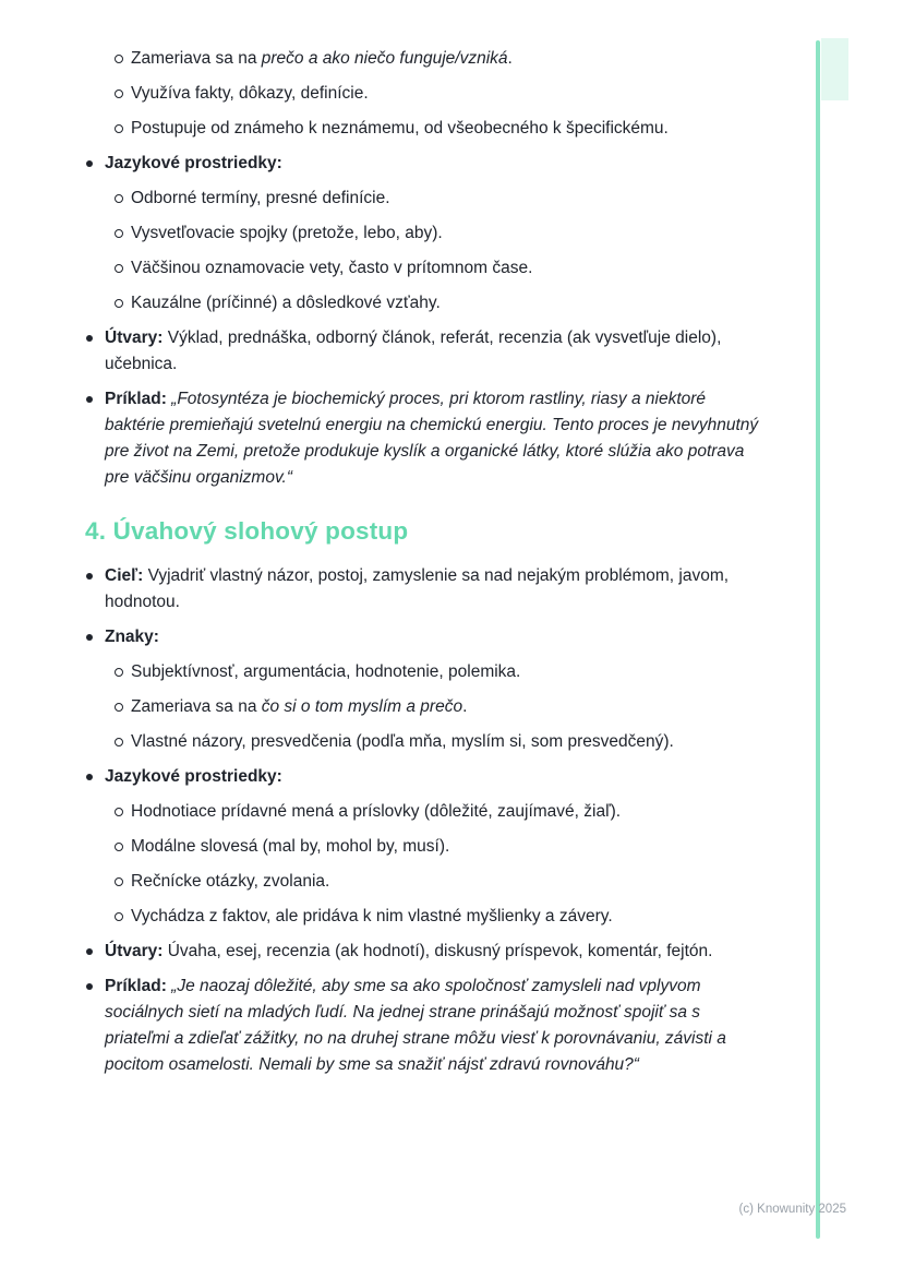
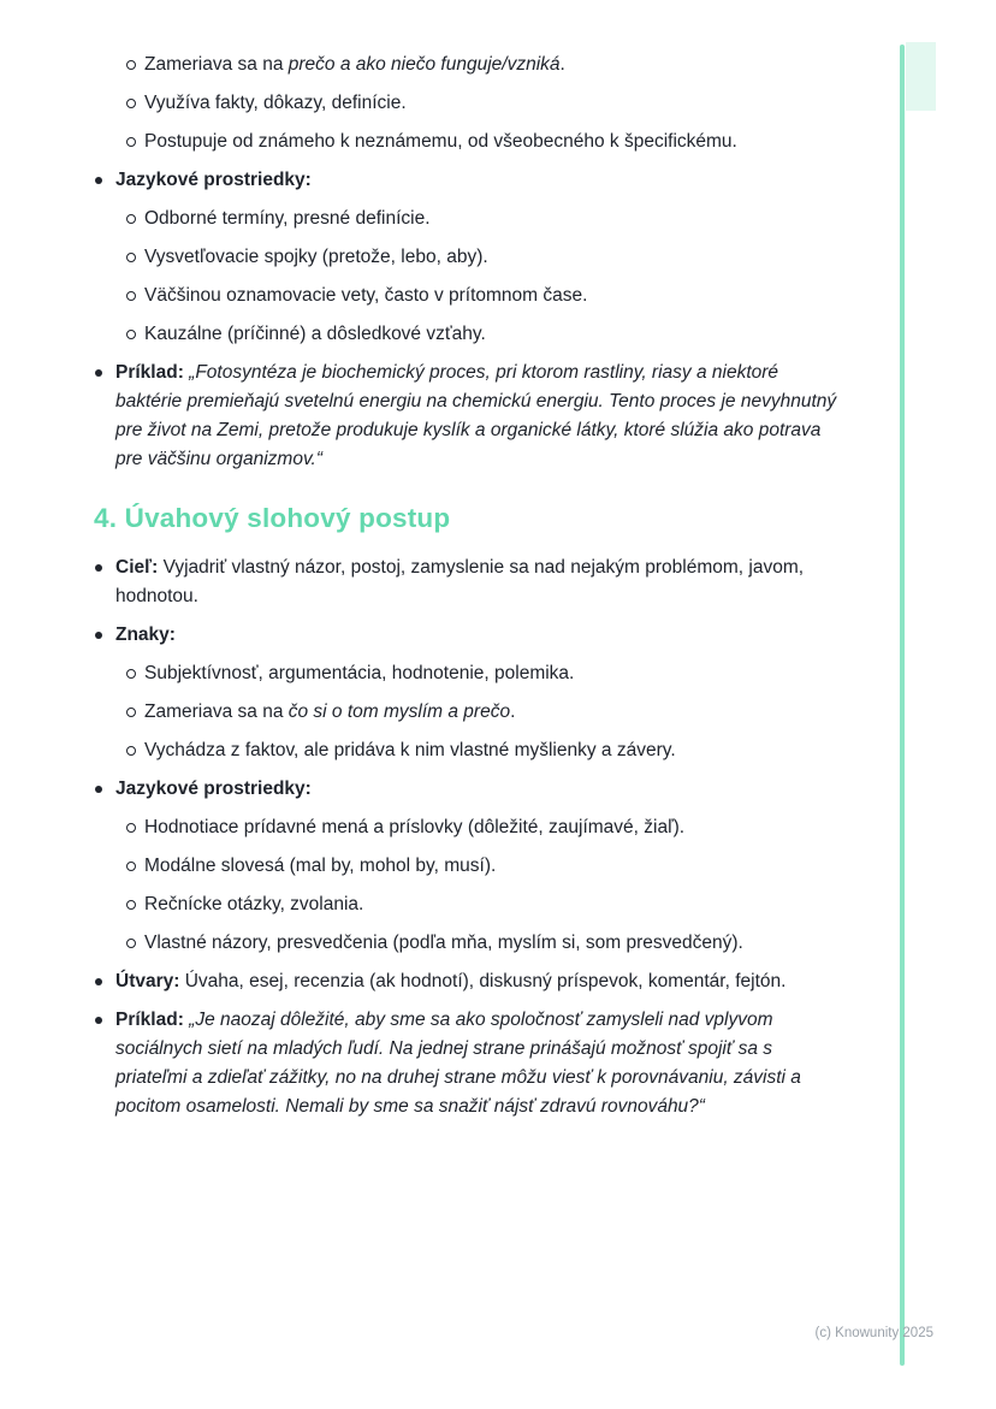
  Zameriava sa na prečo a ako niečo funguje/vzniká.
  Využíva fakty, dôkazy, definície.
  Postupuje od známeho k neznámemu, od všeobecného k špecifickému.
  Jazykové prostriedky:
  Odborné termíny, presné definície.
  Vysvetľovacie spojky (pretože, lebo, aby).
  Väčšinou oznamovacie vety, často v prítomnom čase.
  Kauzálne (príčinné) a dôsledkové vzťahy.
- Útvary: Výklad, prednáška, odborný článok, referát, recenzia (ak vysvetľuje dielo), učebnica.
  Príklad: „Fotosyntéza je biochemický proces, pri ktorom rastliny, riasy a niektoré baktérie premieňajú svetelnú energiu na chemickú energiu. Tento proces je nevyhnutný pre život na Zemi, pretože produkuje kyslík a organické látky, ktoré slúžia ako potrava pre väčšinu organizmov.“
  4. Úvahový slohový postup
  Cieľ: Vyjadriť vlastný názor, postoj, zamyslenie sa nad nejakým problémom, javom, hodnotou.
  Znaky:
  Subjektívnosť, argumentácia, hodnotenie, polemika.
  Zameriava sa na čo si o tom myslím a prečo.
- Vlastné názory, presvedčenia (podľa mňa, myslím si, som presvedčený).
+ Vychádza z faktov, ale pridáva k nim vlastné myšlienky a závery.
  Jazykové prostriedky:
  Hodnotiace prídavné mená a príslovky (dôležité, zaujímavé, žiaľ).
  Modálne slovesá (mal by, mohol by, musí).
  Rečnícke otázky, zvolania.
- Vychádza z faktov, ale pridáva k nim vlastné myšlienky a závery.
+ Vlastné názory, presvedčenia (podľa mňa, myslím si, som presvedčený).
  Útvary: Úvaha, esej, recenzia (ak hodnotí), diskusný príspevok, komentár, fejtón.
  Príklad: „Je naozaj dôležité, aby sme sa ako spoločnosť zamysleli nad vplyvom sociálnych sietí na mladých ľudí. Na jednej strane prinášajú možnosť spojiť sa s priateľmi a zdieľať zážitky, no na druhej strane môžu viesť k porovnávaniu, závisti a pocitom osamelosti. Nemali by sme sa snažiť nájsť zdravú rovnováhu?“
  (c) Knowunity 2025
